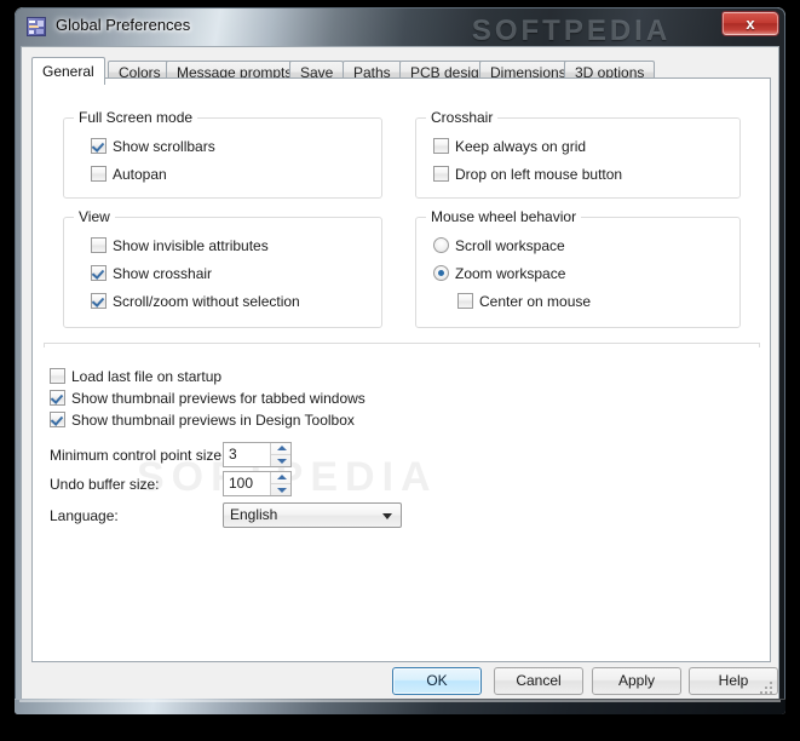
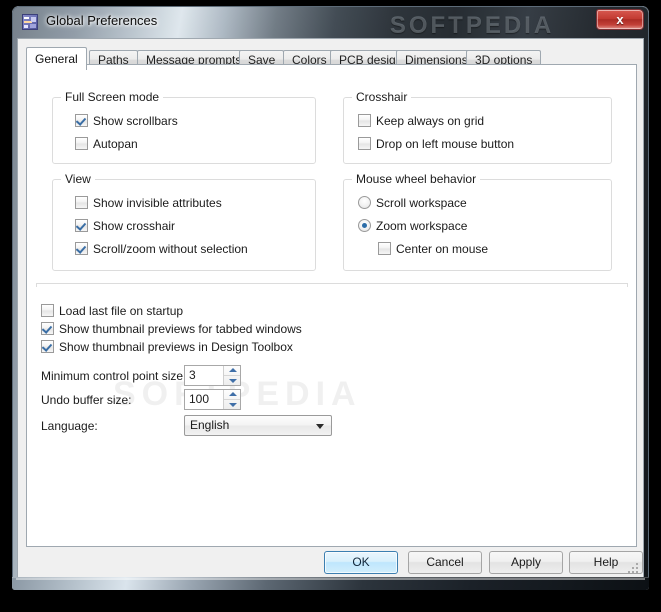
  Global Preferences
  SOFTPEDIA
  x
  General
- Colors
+ Paths
  Message prompt
  Save
- Paths
+ Colors
  PCB desig
  Dimensions
  3D options
  Full Screen mode
  Show scrollbars
  Autopan
  Crosshair
  Keep always on grid
  Drop on left mouse button
  View
  Show invisible attributes
  Show crosshair
  Scroll/zoom without selection
  Mouse wheel behavior
  Scroll workspace
  Zoom workspace
  Center on mouse
  SOPEDIA
  Load last file on startup
  Show thumbnail previews for tabbed windows
  Show thumbnail previews in Design Toolbox
  Minimum control point size
  3
  Undo buffer size:
  100
  Language:
  English
  OK
  Cancel
  Apply
  Help
